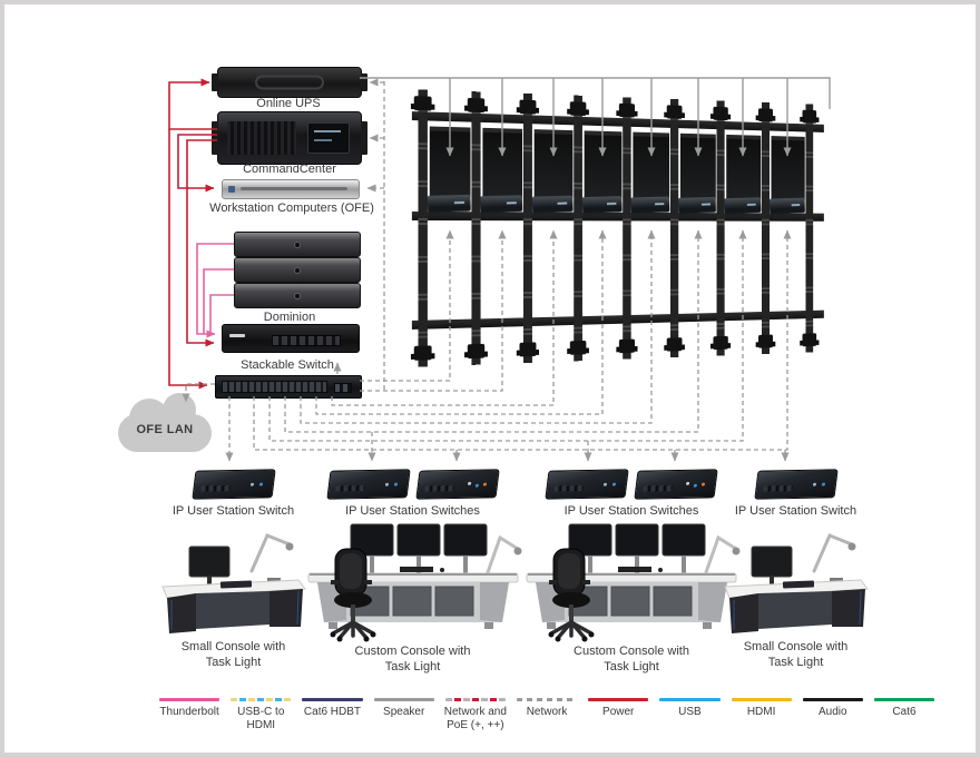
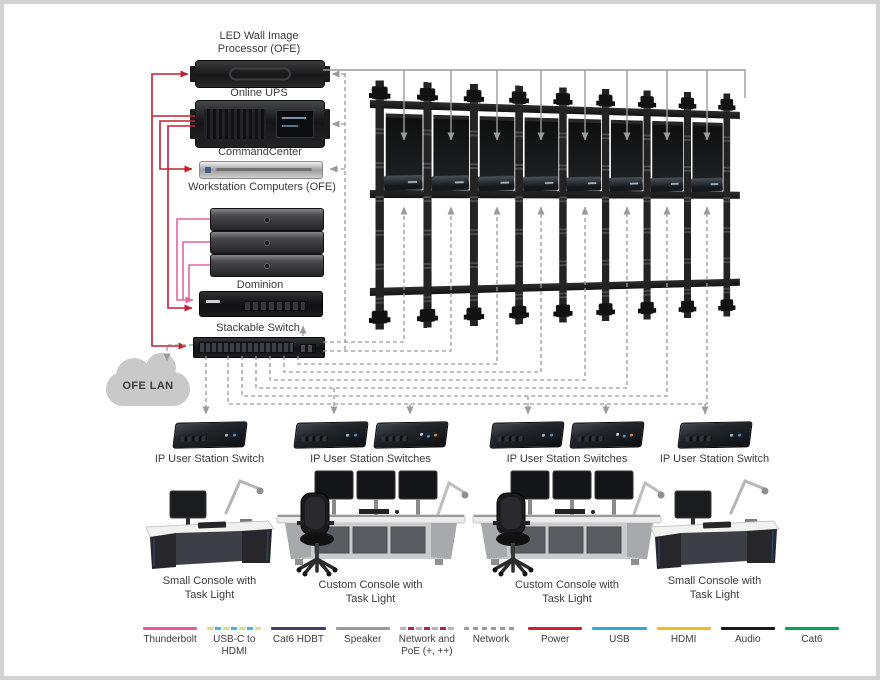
+ LED Wall Image Processor (OFE)
  Online UPS
  CommandCenter
  Workstation Computers (OFE)
  Dominion
  Stackable Switch
  OFE LAN
  IP User Station Switch
  Small Console with Task Light
  IP User Station Switches
  Custom Console with Task Light
  IP User Station Switches
  Custom Console with Task Light
  IP User Station Switch
  Small Console with Task Light
  Thunderbolt
  USB-C to HDMI
  Cat6 HDBT
  Speaker
  Network and PoE (+, ++)
  Network
  Power
  USB
  HDMI
  Audio
  Cat6
